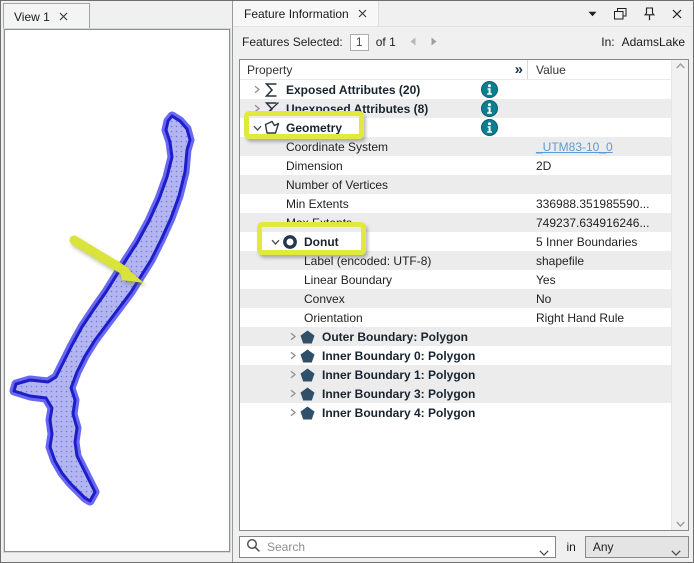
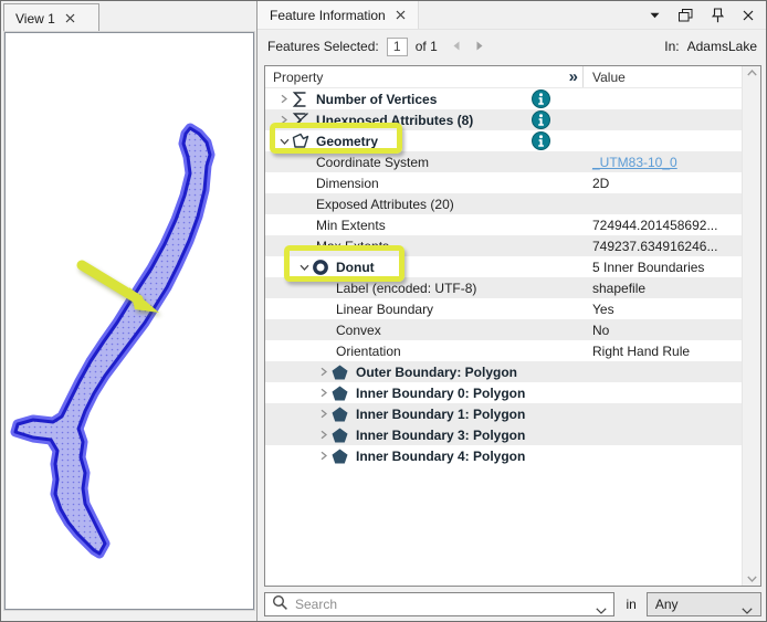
  View 1
  Feature Information
  Features Selected:
  1
  of 1
  In:
  AdamsLake
  Property
  »
  Value
- Exposed Attributes (20)
+ Number of Vertices
  Unexposed Attributes (8)
  Geometry
  Coordinate System
  _UTM83-10_0
  Dimension
  2D
- Number of Vertices
+ Exposed Attributes (20)
  Min Extents
- 336988.351985590...
+ 724944.201458692...
  Max Extents
  749237.634916246...
  Donut
  5 Inner Boundaries
  Label (encoded: UTF-8)
  shapefile
  Linear Boundary
  Yes
  Convex
  No
  Orientation
  Right Hand Rule
  Outer Boundary: Polygon
  Inner Boundary 0: Polygon
  Inner Boundary 1: Polygon
  Inner Boundary 3: Polygon
  Inner Boundary 4: Polygon
  Search
  in
  Any
